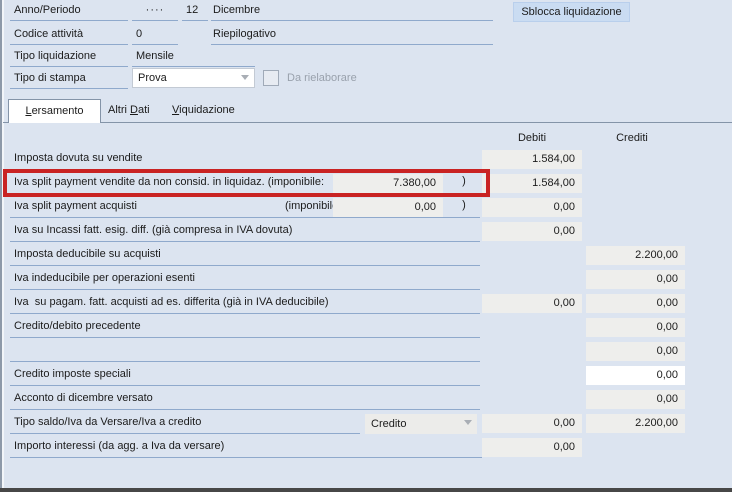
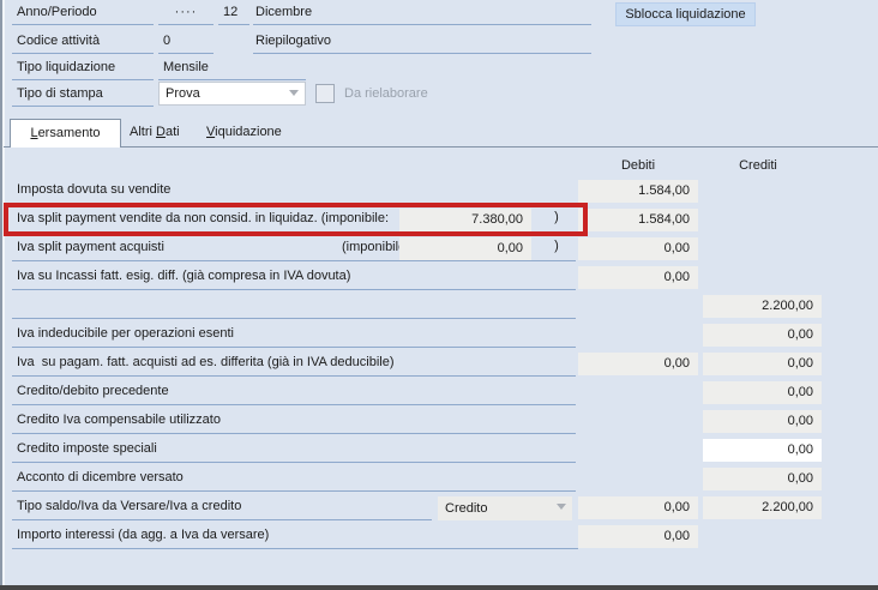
  Anno/Periodo
  ····
  12
  Dicembre
  Codice attività
  0
  Riepilogativo
  Tipo liquidazione
  Mensile
  Tipo di stampa
  Prova
  Da rielaborare
  Sblocca liquidazione
  Lersamento
  Altri Dati
  Viquidazione
  Debiti
  Crediti
  Imposta dovuta su vendite
  1.584,00
  Iva split payment vendite da non consid. in liquidaz. (imponibile:
  7.380,00
  )
  1.584,00
  Iva split payment acquisti
  (imponibil
  0,00
  )
  0,00
  Iva su Incassi fatt. esig. diff. (già compresa in IVA dovuta)
  0,00
- Imposta deducibile su acquisti
  2.200,00
  Iva indeducibile per operazioni esenti
  0,00
  Iva su pagam. fatt. acquisti ad es. differita (già in IVA deducibile)
  0,00
  0,00
  Credito/debito precedente
  0,00
+ Credito Iva compensabile utilizzato
  0,00
  Credito imposte speciali
  0,00
  Acconto di dicembre versato
  0,00
  Tipo saldo/Iva da Versare/Iva a credito
  Credito
  0,00
  2.200,00
  Importo interessi (da agg. a Iva da versare)
  0,00
